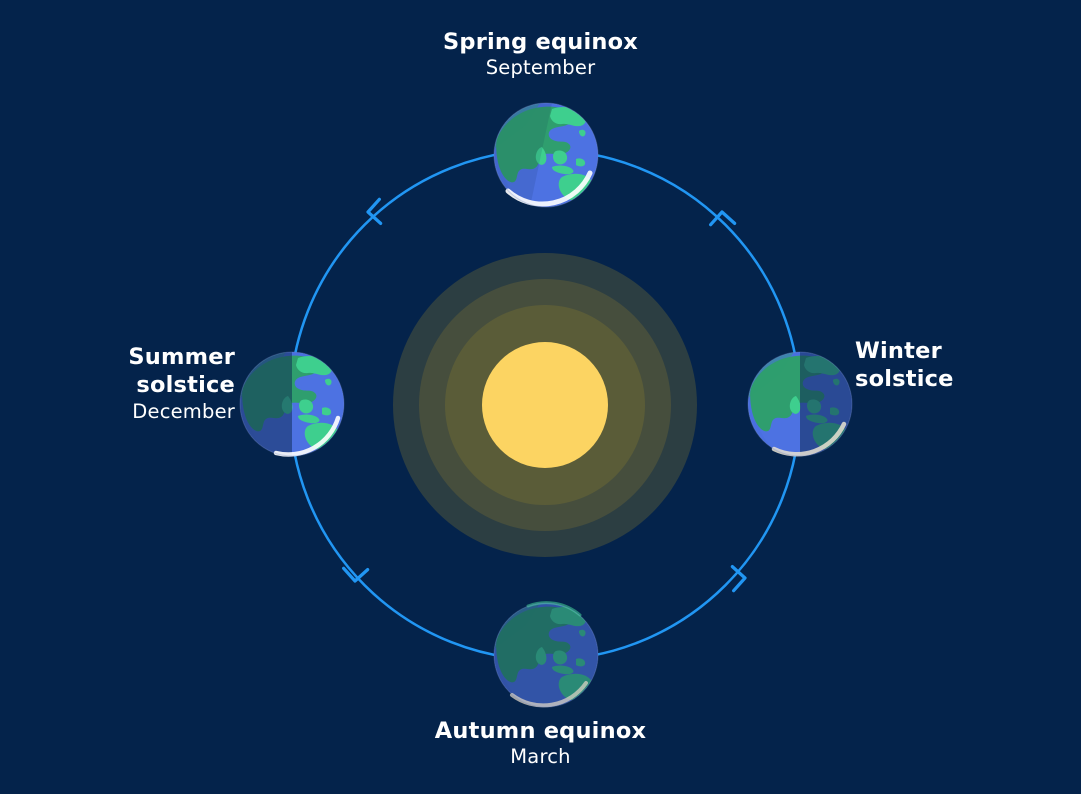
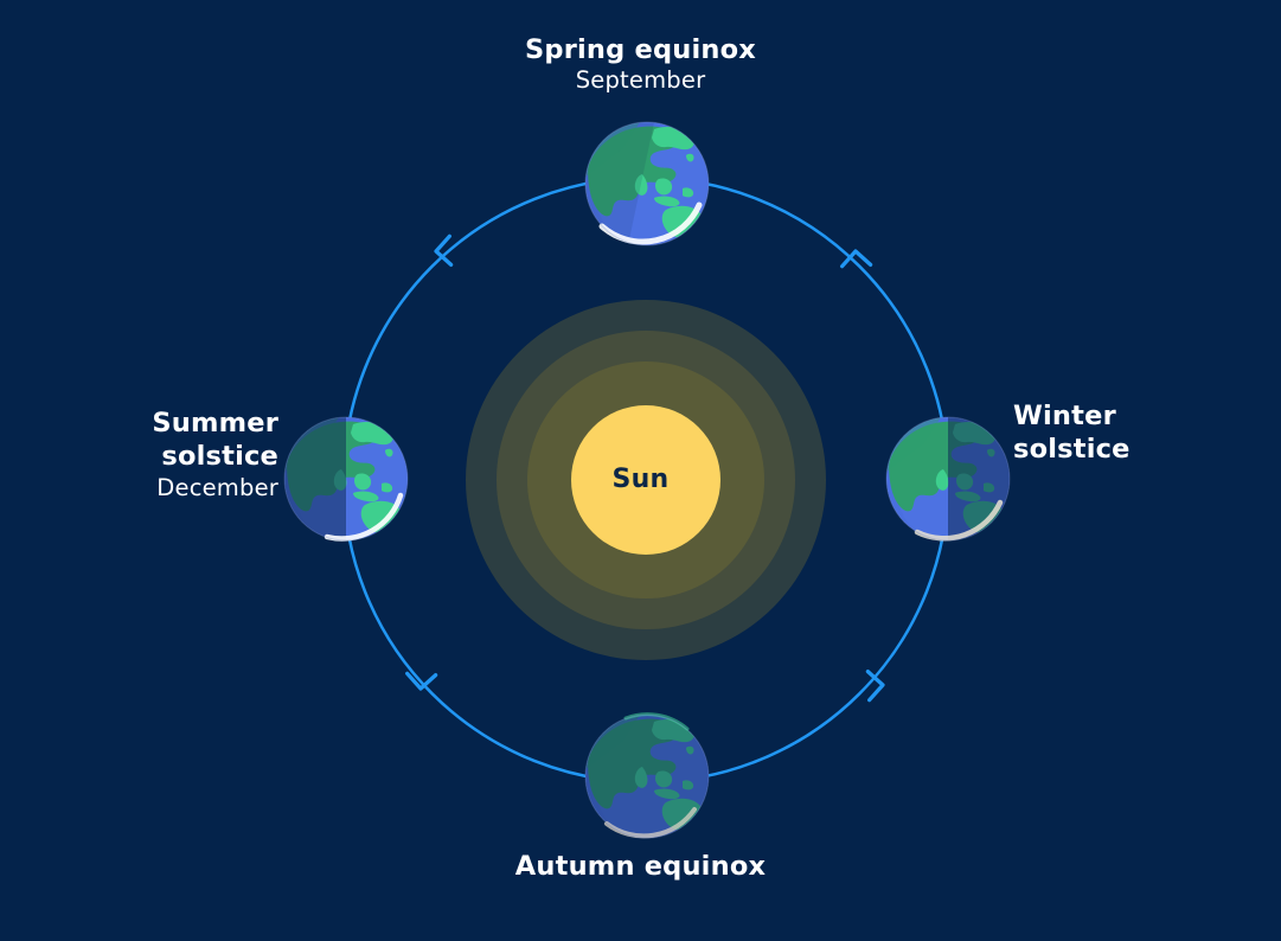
+ Sun
  Spring equinox
  September
  Winter
  solstice
  Autumn equinox
- March
  Summer
  solstice
  December
